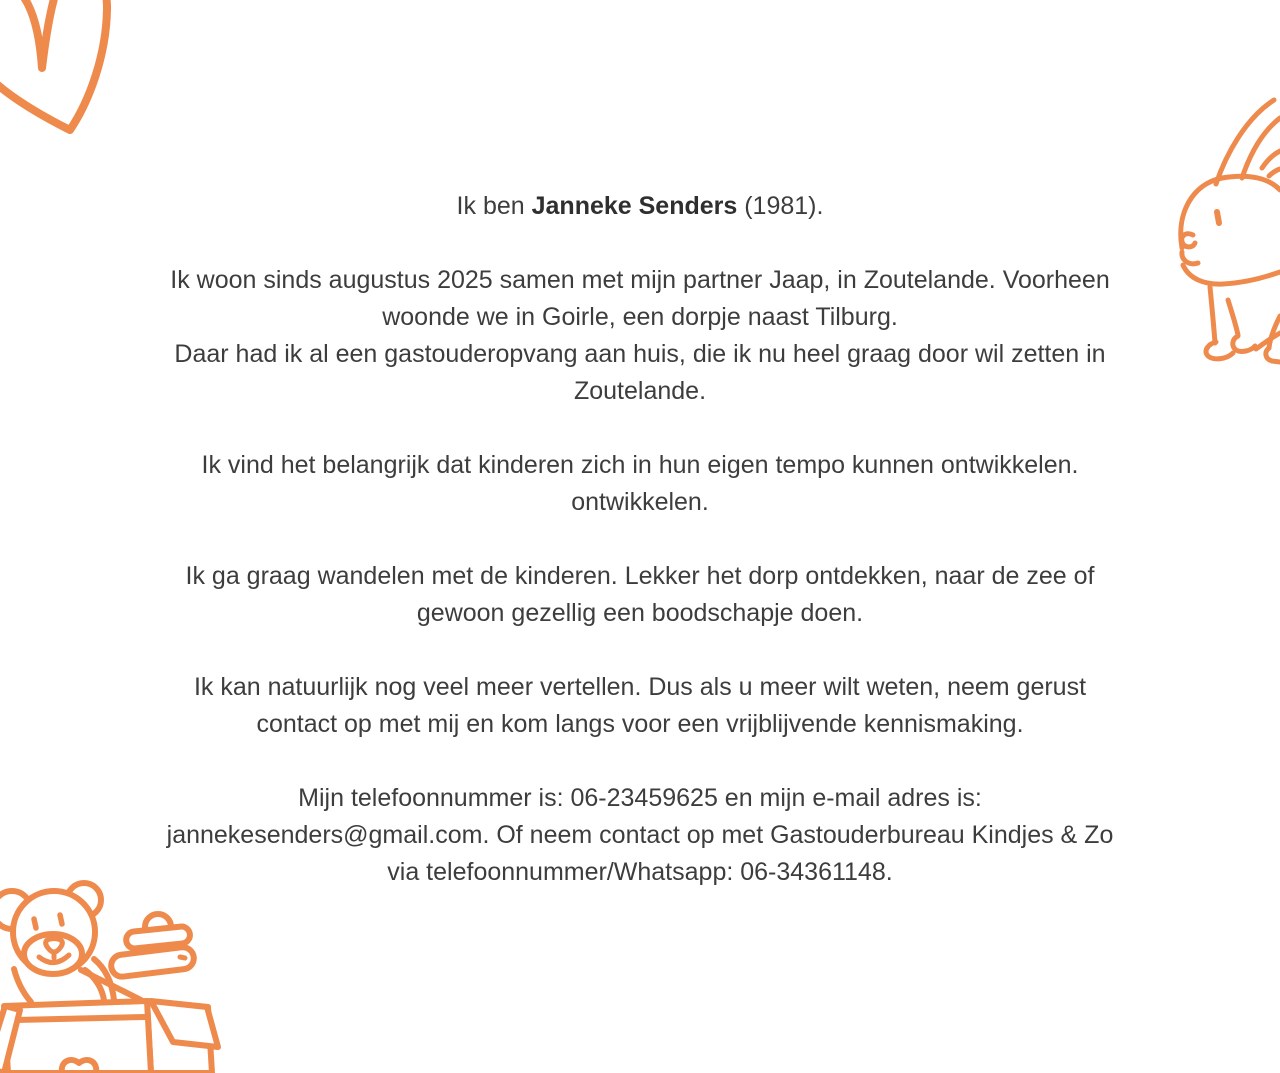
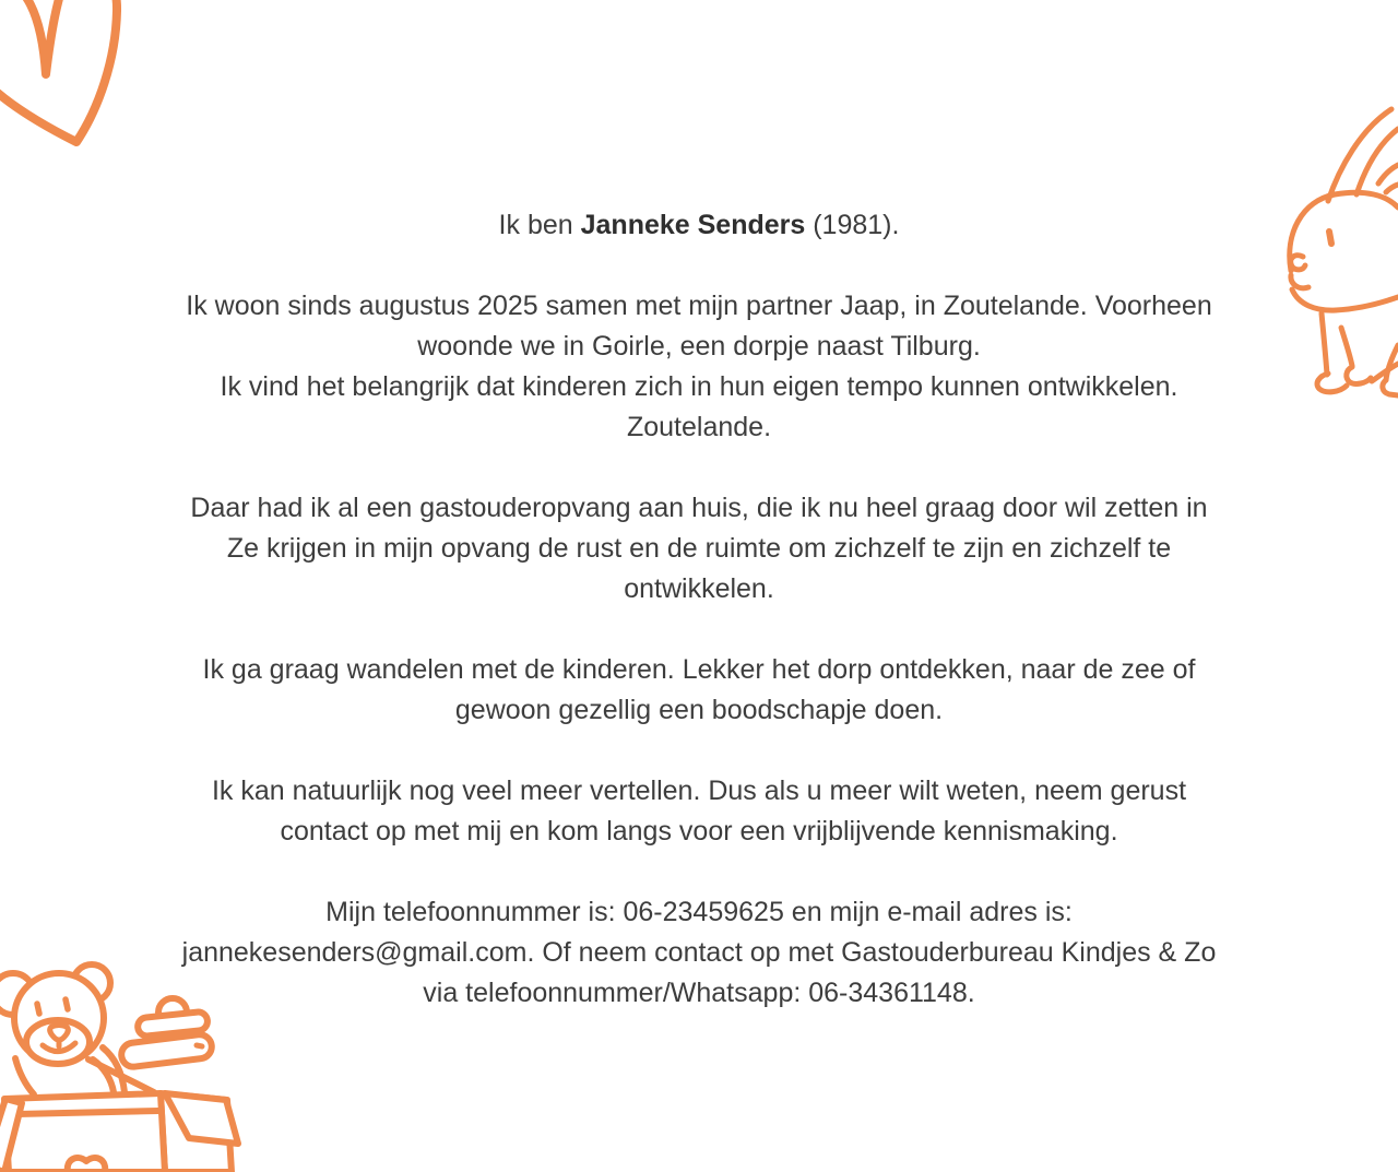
  Ik ben Janneke Senders (1981).
  Ik woon sinds augustus 2025 samen met mijn partner Jaap, in Zoutelande. Voorheen
  woonde we in Goirle, een dorpje naast Tilburg.
- Daar had ik al een gastouderopvang aan huis, die ik nu heel graag door wil zetten in
+ Ik vind het belangrijk dat kinderen zich in hun eigen tempo kunnen ontwikkelen.
  Zoutelande.
- Ik vind het belangrijk dat kinderen zich in hun eigen tempo kunnen ontwikkelen.
+ Daar had ik al een gastouderopvang aan huis, die ik nu heel graag door wil zetten in
+ Ze krijgen in mijn opvang de rust en de ruimte om zichzelf te zijn en zichzelf te
  ontwikkelen.
  Ik ga graag wandelen met de kinderen. Lekker het dorp ontdekken, naar de zee of
  gewoon gezellig een boodschapje doen.
  Ik kan natuurlijk nog veel meer vertellen. Dus als u meer wilt weten, neem gerust
  contact op met mij en kom langs voor een vrijblijvende kennismaking.
  Mijn telefoonnummer is: 06-23459625 en mijn e-mail adres is:
  jannekesenders@gmail.com. Of neem contact op met Gastouderbureau Kindjes & Zo
  via telefoonnummer/Whatsapp: 06-34361148.
